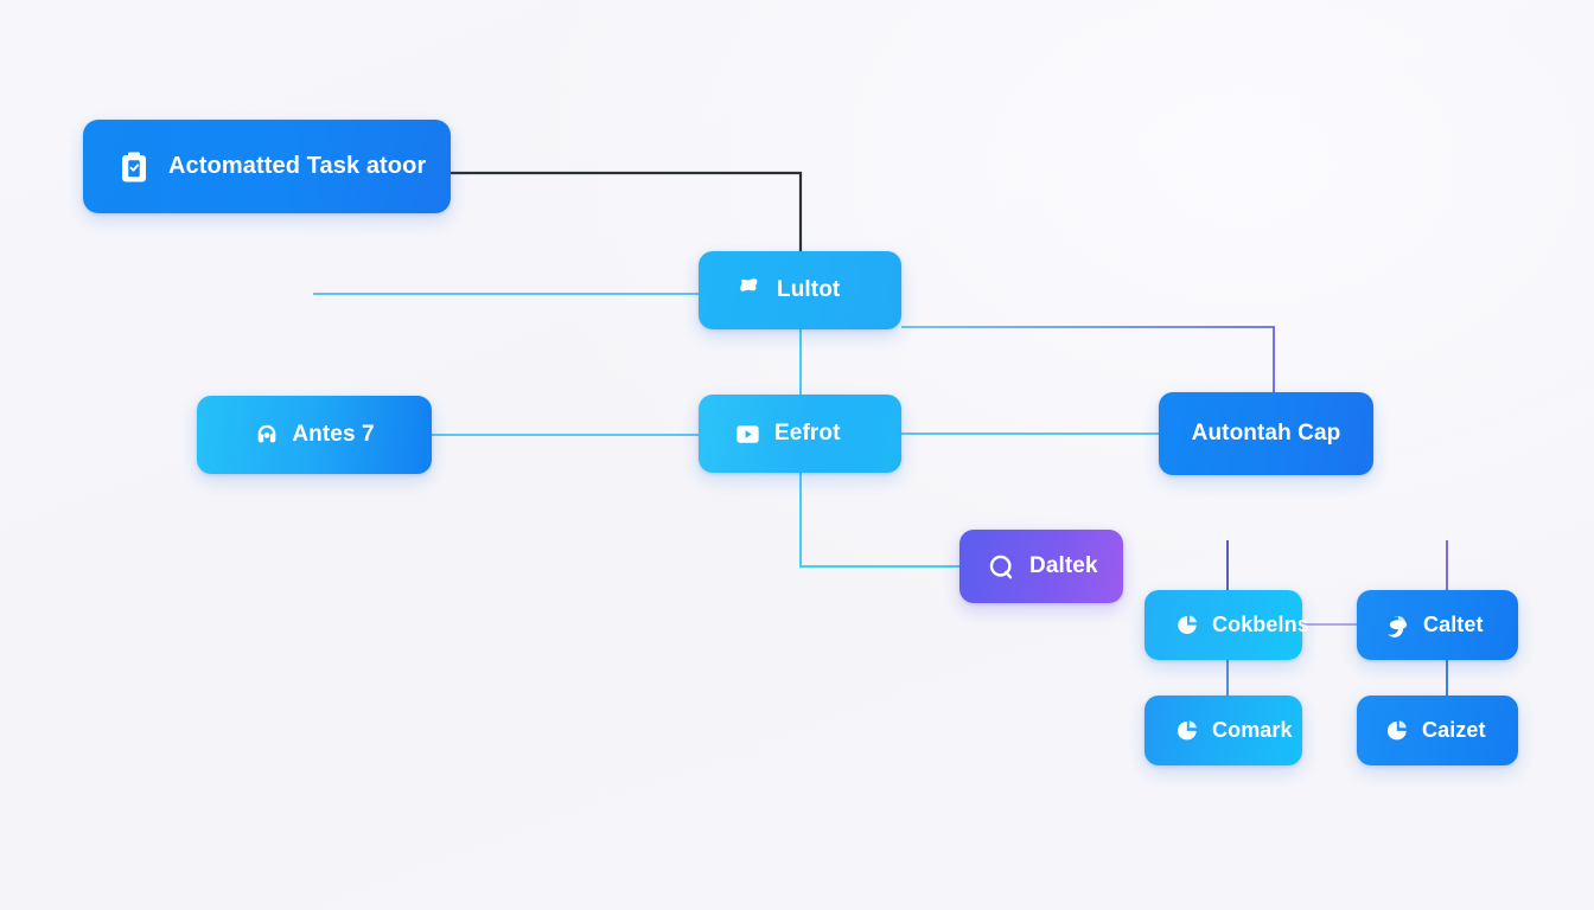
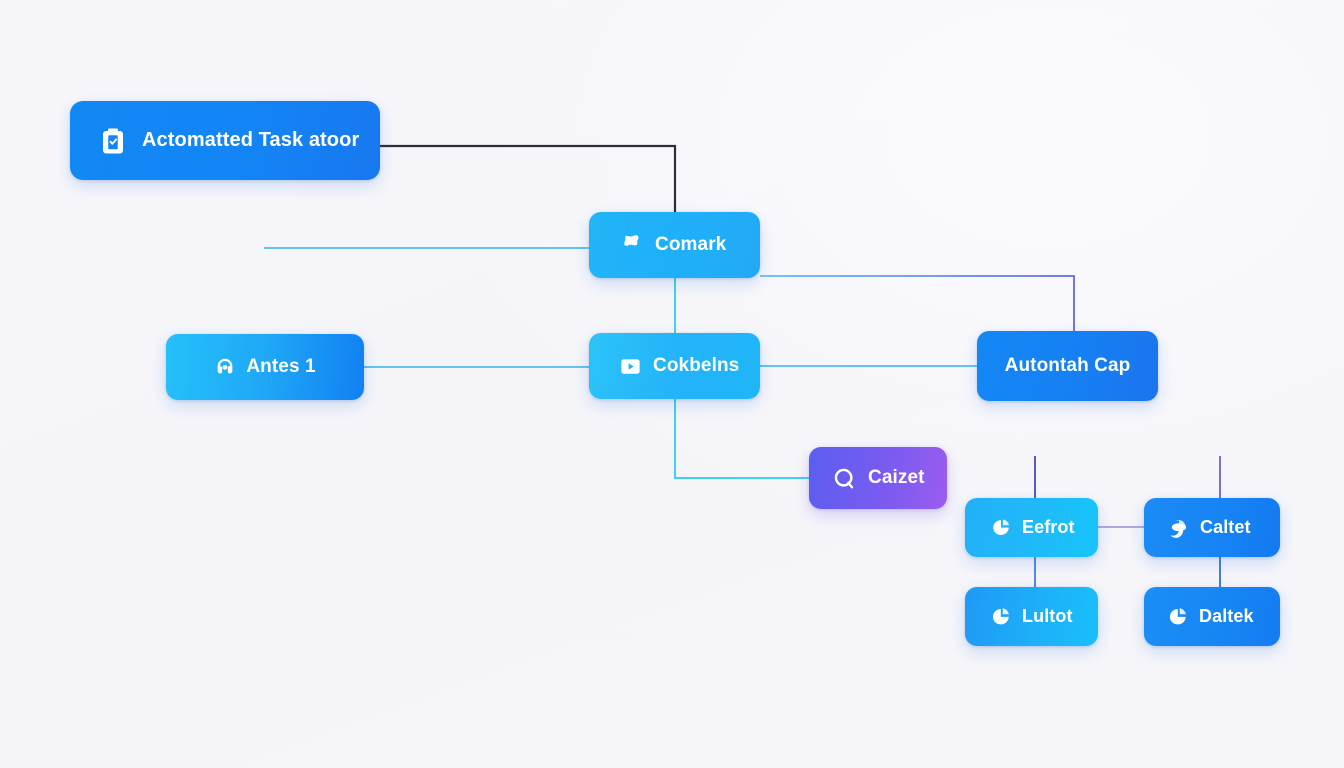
  Actomatted Task atoor
- Lultot
+ Comark
- Antes 7
+ Antes 1
- Eefrot
+ Cokbelns
  Autontah Cap
- Daltek
+ Caizet
- Cokbelns
+ Eefrot
  Caltet
- Comark
+ Lultot
- Caizet
+ Daltek
